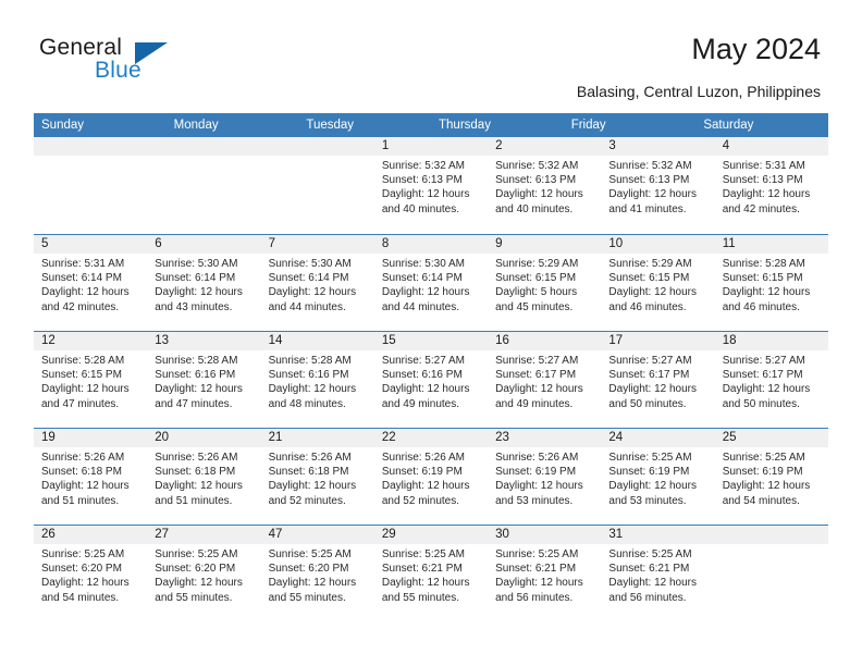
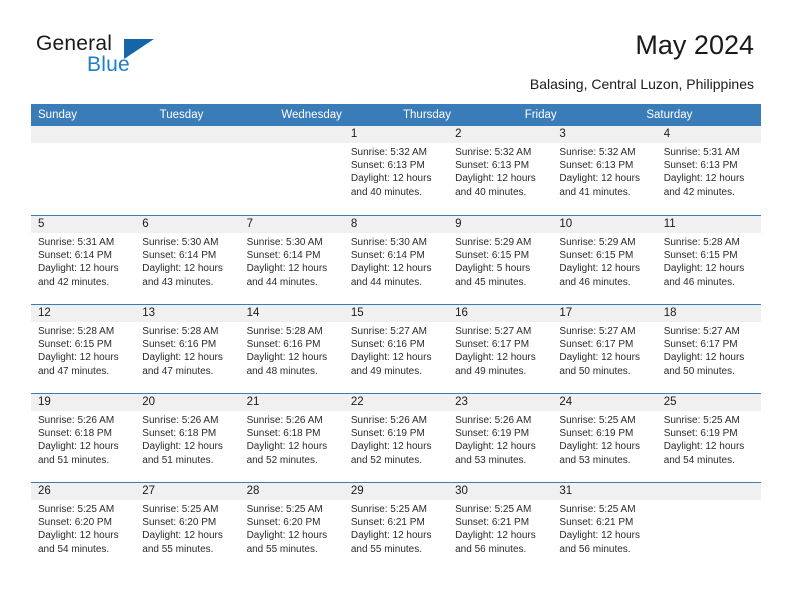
  General
  Blue
  May 2024
  Balasing, Central Luzon, Philippines
  Sunday
- Monday
  Tuesday
+ Wednesday
  Thursday
  Friday
  Saturday
  1
  Sunrise: 5:32 AM
  Sunset: 6:13 PM
  Daylight: 12 hours and 40 minutes.
  2
  Sunrise: 5:32 AM
  Sunset: 6:13 PM
  Daylight: 12 hours and 40 minutes.
  3
  Sunrise: 5:32 AM
  Sunset: 6:13 PM
  Daylight: 12 hours and 41 minutes.
  4
  Sunrise: 5:31 AM
  Sunset: 6:13 PM
  Daylight: 12 hours and 42 minutes.
  5
  Sunrise: 5:31 AM
  Sunset: 6:14 PM
  Daylight: 12 hours and 42 minutes.
  6
  Sunrise: 5:30 AM
  Sunset: 6:14 PM
  Daylight: 12 hours and 43 minutes.
  7
  Sunrise: 5:30 AM
  Sunset: 6:14 PM
  Daylight: 12 hours and 44 minutes.
  8
  Sunrise: 5:30 AM
  Sunset: 6:14 PM
  Daylight: 12 hours and 44 minutes.
  9
  Sunrise: 5:29 AM
  Sunset: 6:15 PM
  Daylight: 5 hours and 45 minutes.
  10
  Sunrise: 5:29 AM
  Sunset: 6:15 PM
  Daylight: 12 hours and 46 minutes.
  11
  Sunrise: 5:28 AM
  Sunset: 6:15 PM
  Daylight: 12 hours and 46 minutes.
  12
  Sunrise: 5:28 AM
  Sunset: 6:15 PM
  Daylight: 12 hours and 47 minutes.
  13
  Sunrise: 5:28 AM
  Sunset: 6:16 PM
  Daylight: 12 hours and 47 minutes.
  14
  Sunrise: 5:28 AM
  Sunset: 6:16 PM
  Daylight: 12 hours and 48 minutes.
  15
  Sunrise: 5:27 AM
  Sunset: 6:16 PM
  Daylight: 12 hours and 49 minutes.
  16
  Sunrise: 5:27 AM
  Sunset: 6:17 PM
  Daylight: 12 hours and 49 minutes.
  17
  Sunrise: 5:27 AM
  Sunset: 6:17 PM
  Daylight: 12 hours and 50 minutes.
  18
  Sunrise: 5:27 AM
  Sunset: 6:17 PM
  Daylight: 12 hours and 50 minutes.
  19
  Sunrise: 5:26 AM
  Sunset: 6:18 PM
  Daylight: 12 hours and 51 minutes.
  20
  Sunrise: 5:26 AM
  Sunset: 6:18 PM
  Daylight: 12 hours and 51 minutes.
  21
  Sunrise: 5:26 AM
  Sunset: 6:18 PM
  Daylight: 12 hours and 52 minutes.
  22
  Sunrise: 5:26 AM
  Sunset: 6:19 PM
  Daylight: 12 hours and 52 minutes.
  23
  Sunrise: 5:26 AM
  Sunset: 6:19 PM
  Daylight: 12 hours and 53 minutes.
  24
  Sunrise: 5:25 AM
  Sunset: 6:19 PM
  Daylight: 12 hours and 53 minutes.
  25
  Sunrise: 5:25 AM
  Sunset: 6:19 PM
  Daylight: 12 hours and 54 minutes.
  26
  Sunrise: 5:25 AM
  Sunset: 6:20 PM
  Daylight: 12 hours and 54 minutes.
  27
  Sunrise: 5:25 AM
  Sunset: 6:20 PM
  Daylight: 12 hours and 55 minutes.
- 47
+ 28
  Sunrise: 5:25 AM
  Sunset: 6:20 PM
  Daylight: 12 hours and 55 minutes.
  29
  Sunrise: 5:25 AM
  Sunset: 6:21 PM
  Daylight: 12 hours and 55 minutes.
  30
  Sunrise: 5:25 AM
  Sunset: 6:21 PM
  Daylight: 12 hours and 56 minutes.
  31
  Sunrise: 5:25 AM
  Sunset: 6:21 PM
  Daylight: 12 hours and 56 minutes.
